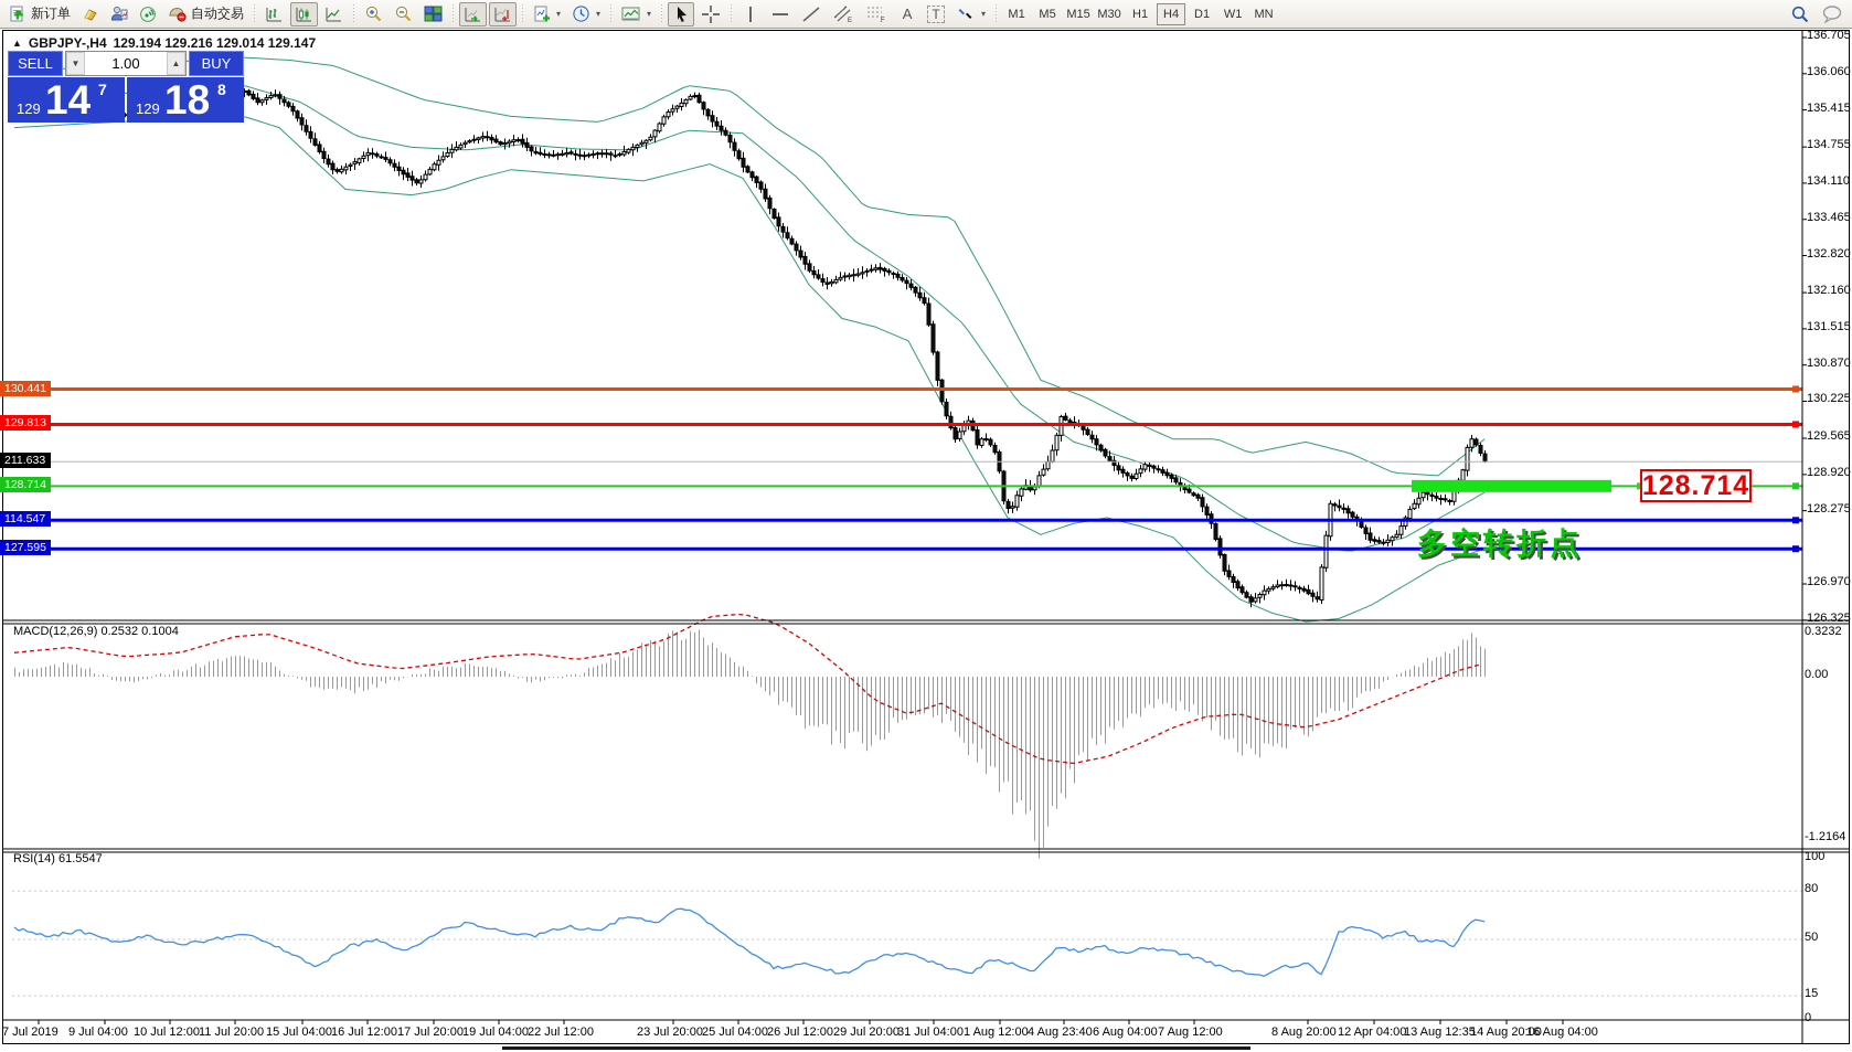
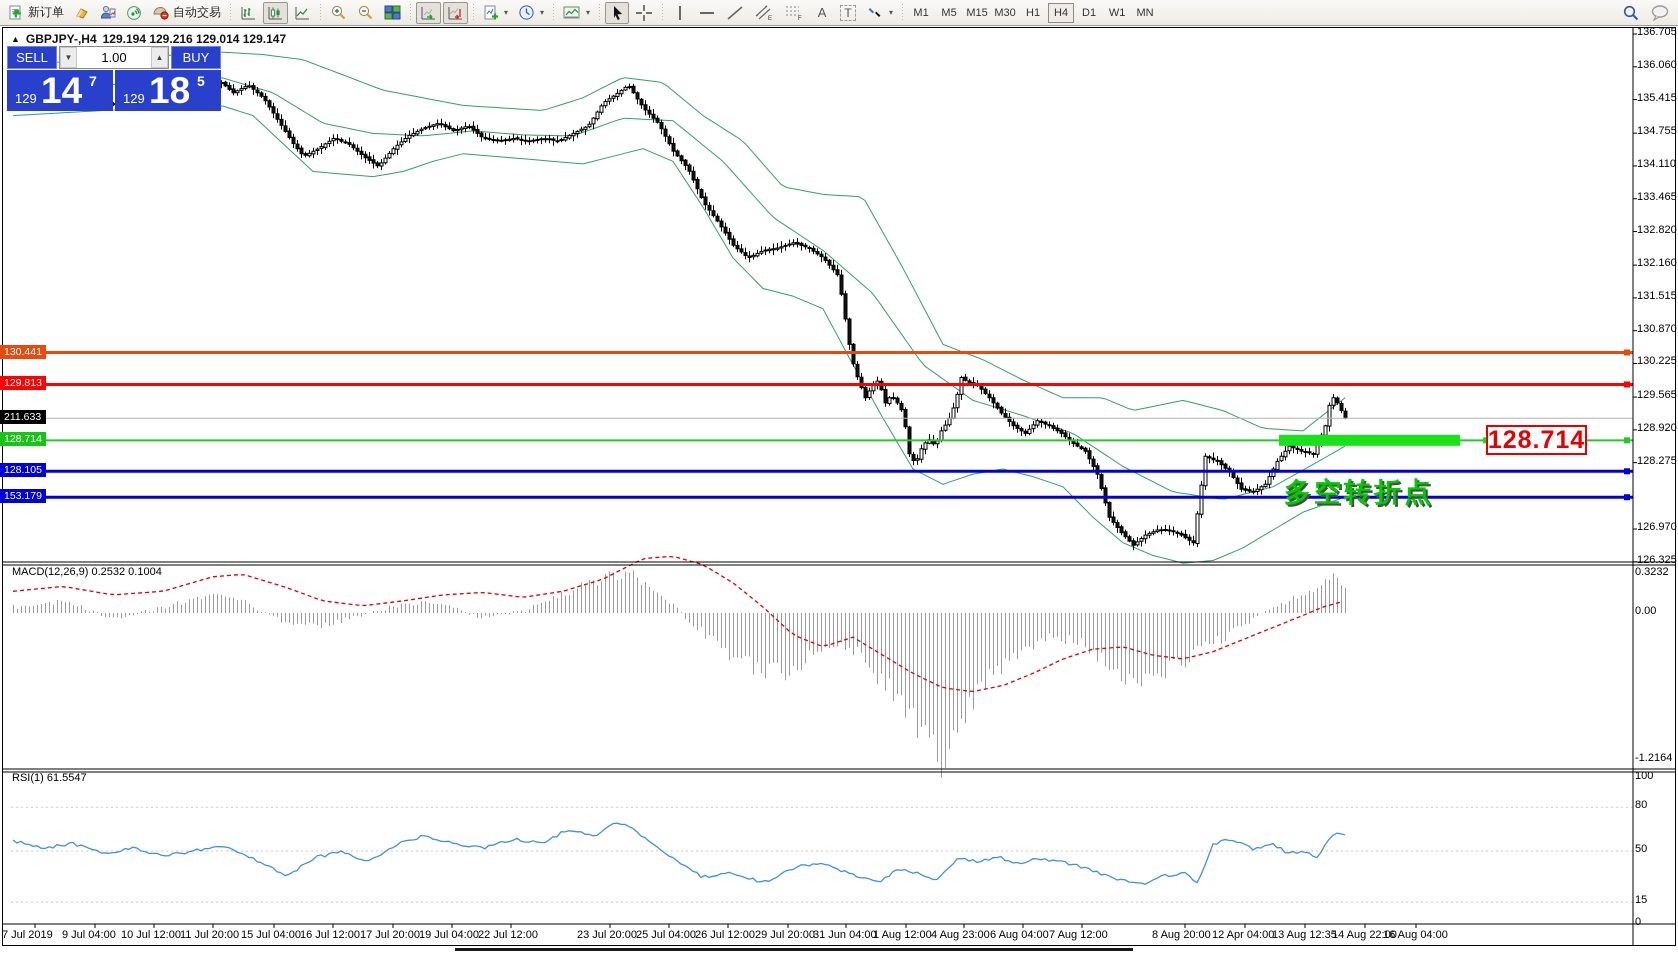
  新订单
  自动交易
  ▾
  ▾
  ▾
  A
  T
  ▾
  M1
  M5
  M15
  M30
  H1
  H4
  D1
  W1
  MN
  ▲
  GBPJPY-,H4
  129.194 129.216 129.014 129.147
  SELL
  ▼
  1.00
  ▲
  BUY
  129
  14
  7
  129
  18
- 8
+ 5
  128.714
  多空转折点
  MACD(12,26,9) 0.2532 0.1004
- RSI(14) 61.5547
+ RSI(1) 61.5547
  136.705
  136.060
  135.415
  134.755
  134.110
  133.465
  132.820
  132.160
  131.515
  130.870
  130.225
  129.565
  128.920
  128.275
  126.970
  126.325
  130.441
  129.813
  211.633
  128.714
- 114.547
+ 128.105
- 127.595
+ 153.179
  0.3232
  0.00
  -1.2164
  100
  80
  50
  15
  0
  7 Jul 2019
  9 Jul 04:00
  10 Jul 12:00
  11 Jul 20:00
  15 Jul 04:00
  16 Jul 12:00
  17 Jul 20:00
  19 Jul 04:00
  22 Jul 12:00
  23 Jul 20:00
  25 Jul 04:00
  26 Jul 12:00
  29 Jul 20:00
- 31 Jul 04:00
+ 31 Jun 04:00
  1 Aug 12:00
- 4 Aug 23:40
+ 4 Aug 23:00
  6 Aug 04:00
  7 Aug 12:00
  8 Aug 20:00
  12 Apr 04:00
  13 Aug 12:35
- 14 Aug 20:00
+ 14 Aug 22:00
  16 Aug 04:00
